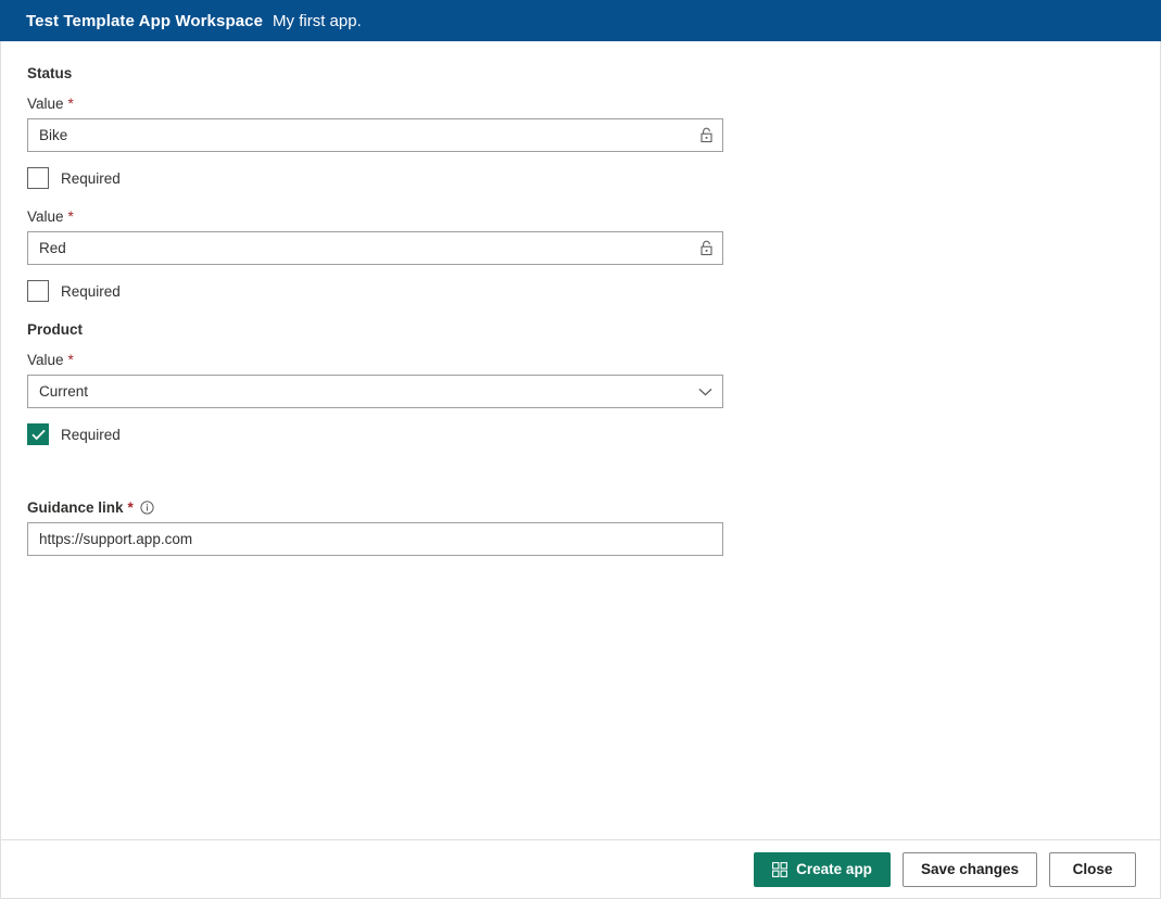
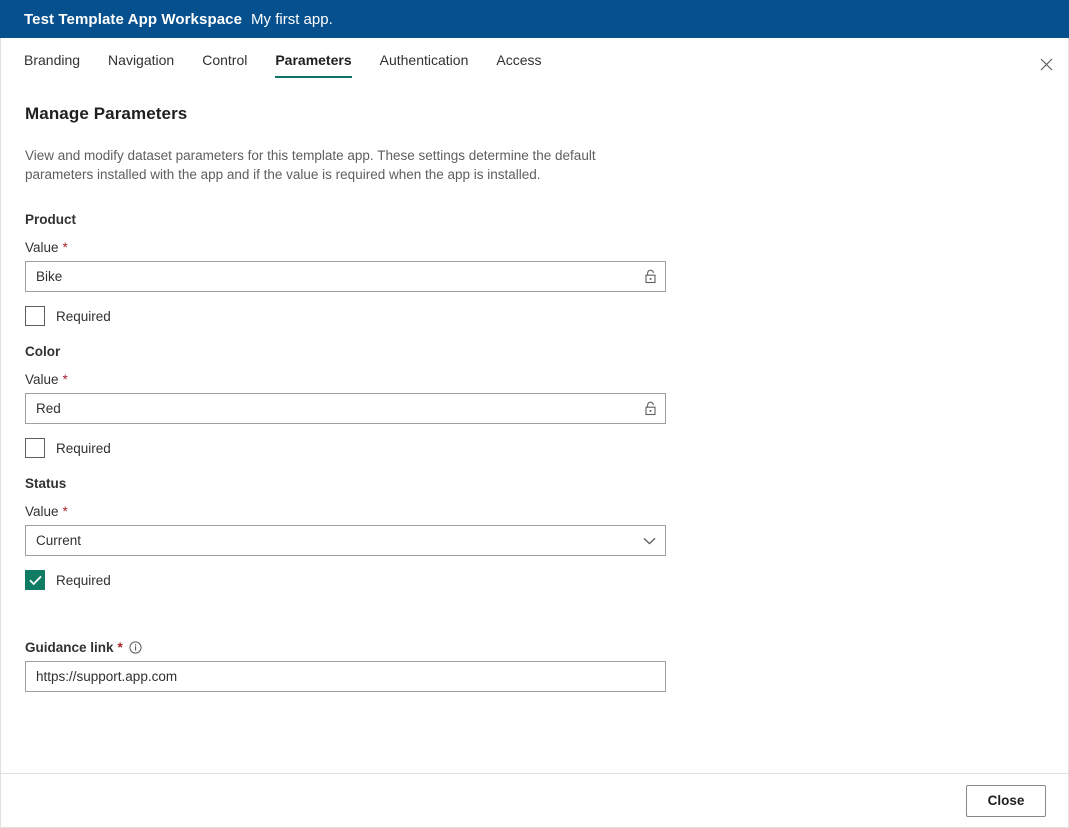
  Test Template App Workspace
  My first app.
+ Branding
+ Navigation
+ Control
+ Parameters
+ Authentication
+ Access
+ Manage Parameters
+ View and modify dataset parameters for this template app. These settings determine the default parameters installed with the app and if the value is required when the app is installed.
- Status
+ Product
  Value
  *
  Bike
  Required
+ Color
  Value
  *
  Red
  Required
- Product
+ Status
  Value
  *
  Current
  Required
  Guidance link
  *
  https://support.app.com
- Create app
- Save changes
  Close
